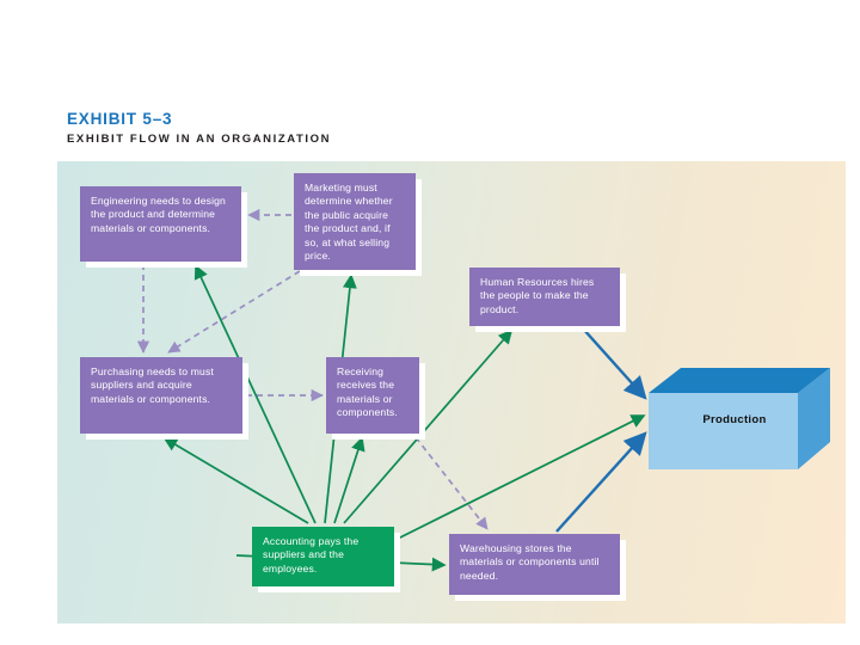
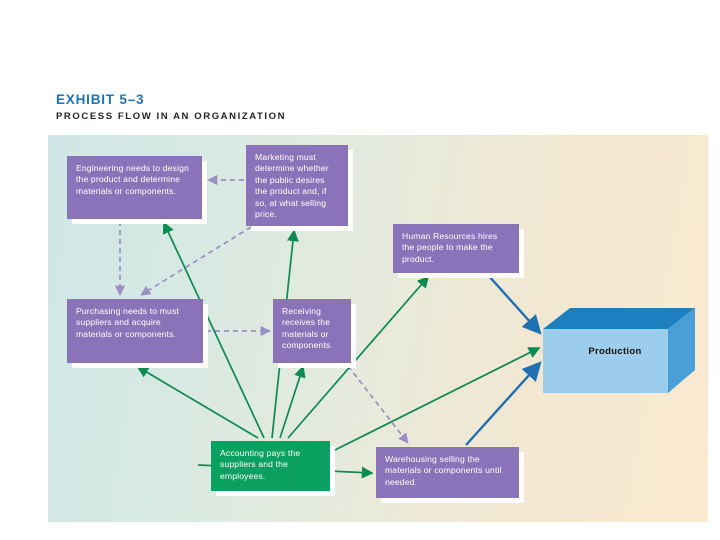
  EXHIBIT 5–3
- EXHIBIT FLOW IN AN ORGANIZATION
+ PROCESS FLOW IN AN ORGANIZATION
  Engineering needs to design the product and determine materials or components.
- Marketing must determine whether the public acquire the product and, if so, at what selling price.
+ Marketing must determine whether the public desires the product and, if so, at what selling price.
  Human Resources hires the people to make the product.
  Purchasing needs to must suppliers and acquire materials or components.
  Receiving receives the materials or components.
  Accounting pays the suppliers and the employees.
- Warehousing stores the materials or components until needed.
+ Warehousing selling the materials or components until needed.
  Production
